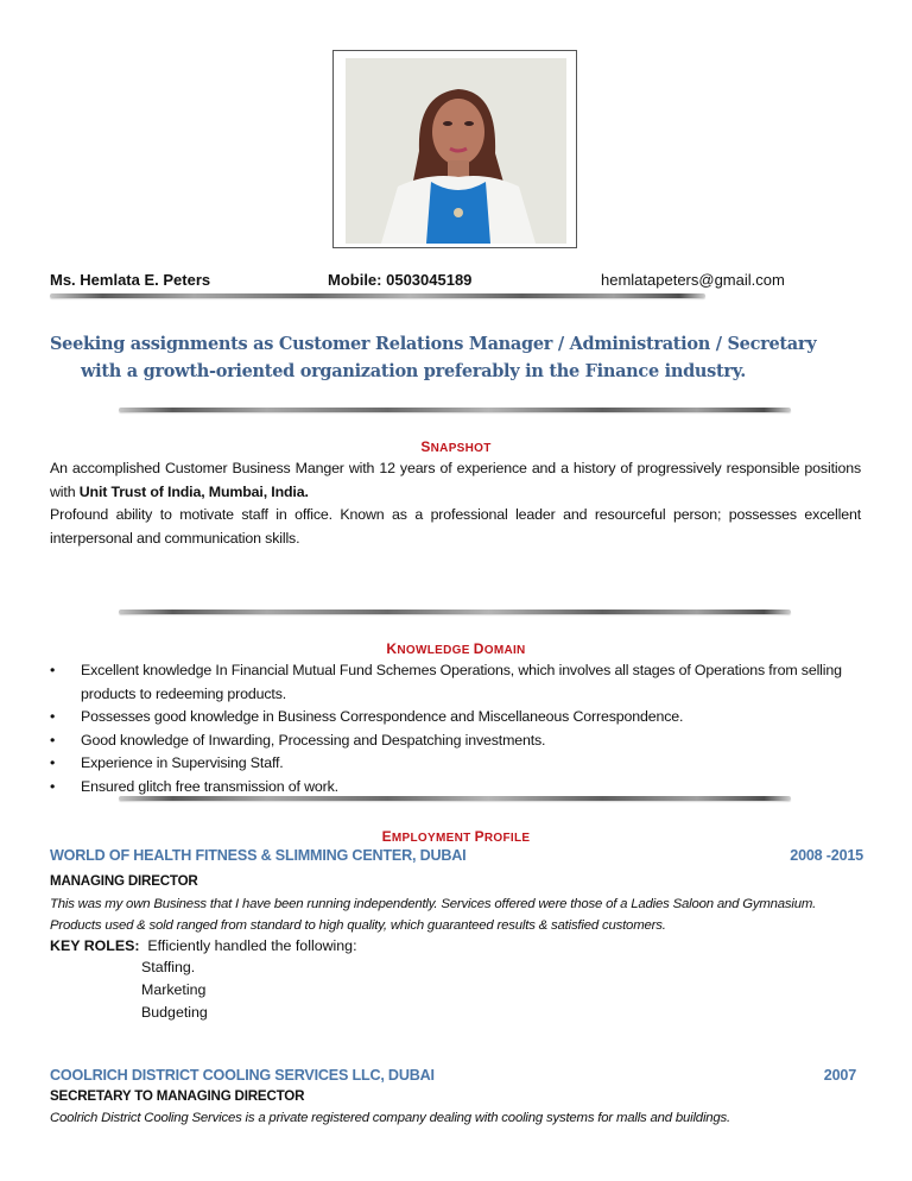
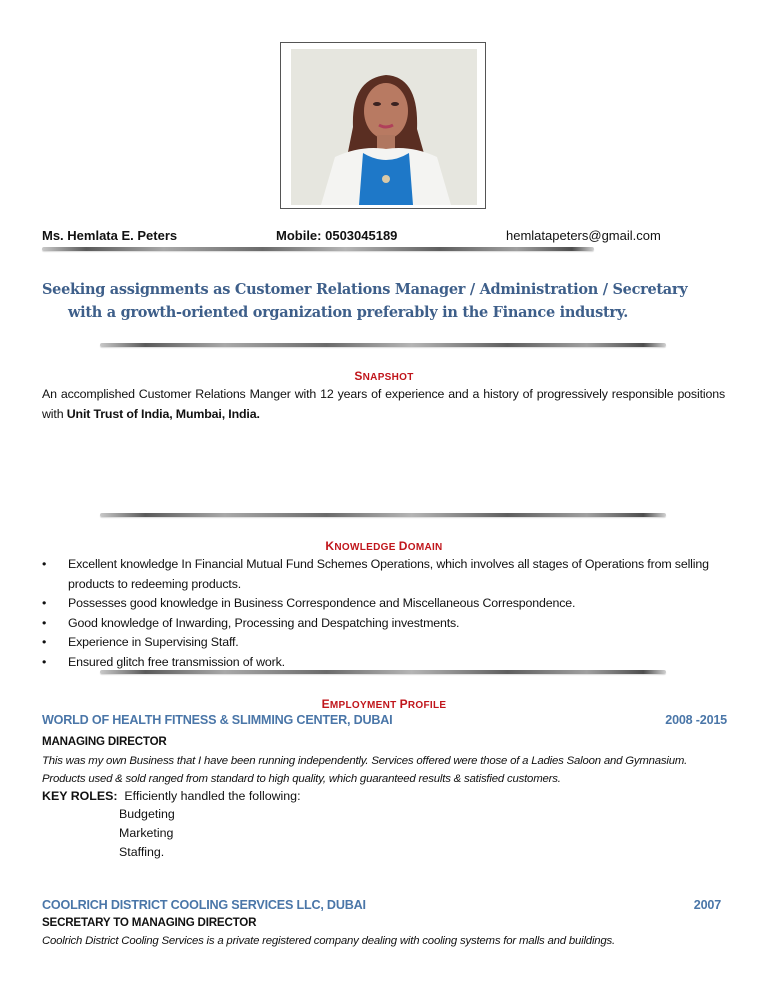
  Ms. Hemlata E. Peters
  Mobile: 0503045189
  hemlatapeters@gmail.com
  Seeking assignments as Customer Relations Manager / Administration / Secretary
  with a growth-oriented organization preferably in the Finance industry.
  SNAPSHOT
- An accomplished Customer Business Manger with 12 years of experience and a history of progressively responsible positions with Unit Trust of India, Mumbai, India.
+ An accomplished Customer Relations Manger with 12 years of experience and a history of progressively responsible positions with Unit Trust of India, Mumbai, India.
- Profound ability to motivate staff in office. Known as a professional leader and resourceful person; possesses excellent interpersonal and communication skills.
  KNOWLEDGE DOMAIN
  •
  Excellent knowledge In Financial Mutual Fund Schemes Operations, which involves all stages of Operations from selling products to redeeming products.
  •
  Possesses good knowledge in Business Correspondence and Miscellaneous Correspondence.
  •
  Good knowledge of Inwarding, Processing and Despatching investments.
  •
  Experience in Supervising Staff.
  •
  Ensured glitch free transmission of work.
  EMPLOYMENT PROFILE
  WORLD OF HEALTH FITNESS & SLIMMING CENTER, DUBAI
  2008 -2015
  MANAGING DIRECTOR
  This was my own Business that I have been running independently. Services offered were those of a Ladies Saloon and Gymnasium. Products used & sold ranged from standard to high quality, which guaranteed results & satisfied customers.
  KEY ROLES: Efficiently handled the following:
- Staffing.
+ Budgeting
  Marketing
- Budgeting
+ Staffing.
  COOLRICH DISTRICT COOLING SERVICES LLC, DUBAI
  2007
  SECRETARY TO MANAGING DIRECTOR
  Coolrich District Cooling Services is a private registered company dealing with cooling systems for malls and buildings.
